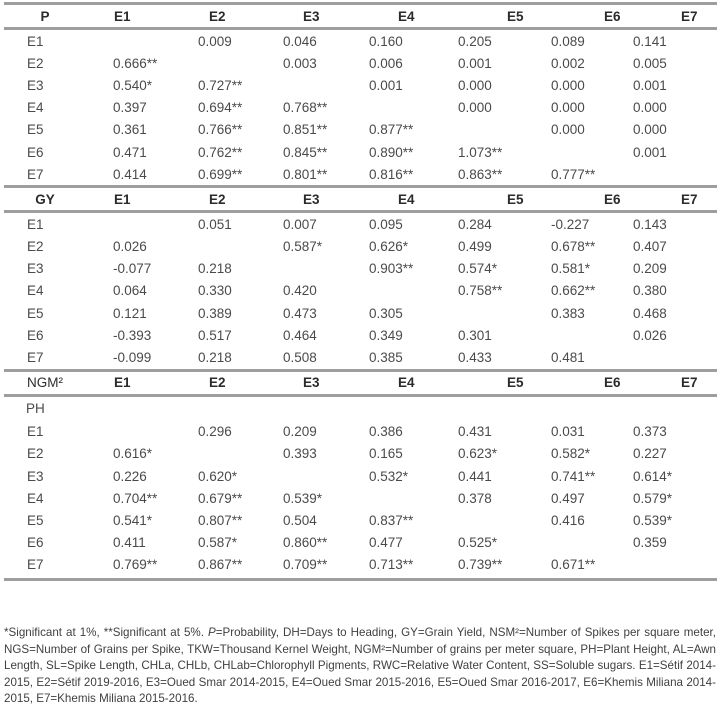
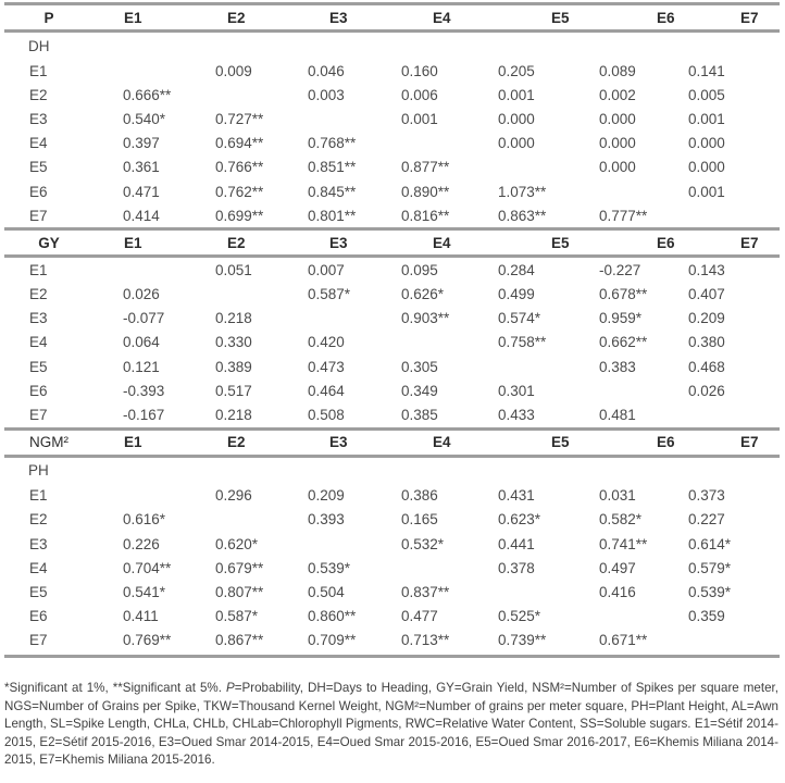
  P
  E1
  E2
  E3
  E4
  E5
  E6
  E7
+ DH
  E1
  0.009
  0.046
  0.160
  0.205
  0.089
  0.141
  E2
  0.666**
  0.003
  0.006
  0.001
  0.002
  0.005
  E3
  0.540*
  0.727**
  0.001
  0.000
  0.000
  0.001
  E4
  0.397
  0.694**
  0.768**
  0.000
  0.000
  0.000
  E5
  0.361
  0.766**
  0.851**
  0.877**
  0.000
  0.000
  E6
  0.471
  0.762**
  0.845**
  0.890**
  1.073**
  0.001
  E7
  0.414
  0.699**
  0.801**
  0.816**
  0.863**
  0.777**
  GY
  E1
  E2
  E3
  E4
  E5
  E6
  E7
  E1
  0.051
  0.007
  0.095
  0.284
  -0.227
  0.143
  E2
  0.026
  0.587*
  0.626*
  0.499
  0.678**
  0.407
  E3
  -0.077
  0.218
  0.903**
  0.574*
- 0.581*
+ 0.959*
  0.209
  E4
  0.064
  0.330
  0.420
  0.758**
  0.662**
  0.380
  E5
  0.121
  0.389
  0.473
  0.305
  0.383
  0.468
  E6
  -0.393
  0.517
  0.464
  0.349
  0.301
  0.026
  E7
- -0.099
+ -0.167
  0.218
  0.508
  0.385
  0.433
  0.481
  NGM²
  E1
  E2
  E3
  E4
  E5
  E6
  E7
  PH
  E1
  0.296
  0.209
  0.386
  0.431
  0.031
  0.373
  E2
  0.616*
  0.393
  0.165
  0.623*
  0.582*
  0.227
  E3
  0.226
  0.620*
  0.532*
  0.441
  0.741**
  0.614*
  E4
  0.704**
  0.679**
  0.539*
  0.378
  0.497
  0.579*
  E5
  0.541*
  0.807**
  0.504
  0.837**
  0.416
  0.539*
  E6
  0.411
  0.587*
  0.860**
  0.477
  0.525*
  0.359
  E7
  0.769**
  0.867**
  0.709**
  0.713**
  0.739**
  0.671**
- *Significant at 1%, **Significant at 5%. P=Probability, DH=Days to Heading, GY=Grain Yield, NSM²=Number of Spikes per square meter, NGS=Number of Grains per Spike, TKW=Thousand Kernel Weight, NGM²=Number of grains per meter square, PH=Plant Height, AL=Awn Length, SL=Spike Length, CHLa, CHLb, CHLab=Chlorophyll Pigments, RWC=Relative Water Content, SS=Soluble sugars. E1=Sétif 2014-2015, E2=Sétif 2019-2016, E3=Oued Smar 2014-2015, E4=Oued Smar 2015-2016, E5=Oued Smar 2016-2017, E6=Khemis Miliana 2014-2015, E7=Khemis Miliana 2015-2016.
+ *Significant at 1%, **Significant at 5%. P=Probability, DH=Days to Heading, GY=Grain Yield, NSM²=Number of Spikes per square meter, NGS=Number of Grains per Spike, TKW=Thousand Kernel Weight, NGM²=Number of grains per meter square, PH=Plant Height, AL=Awn Length, SL=Spike Length, CHLa, CHLb, CHLab=Chlorophyll Pigments, RWC=Relative Water Content, SS=Soluble sugars. E1=Sétif 2014-2015, E2=Sétif 2015-2016, E3=Oued Smar 2014-2015, E4=Oued Smar 2015-2016, E5=Oued Smar 2016-2017, E6=Khemis Miliana 2014-2015, E7=Khemis Miliana 2015-2016.
